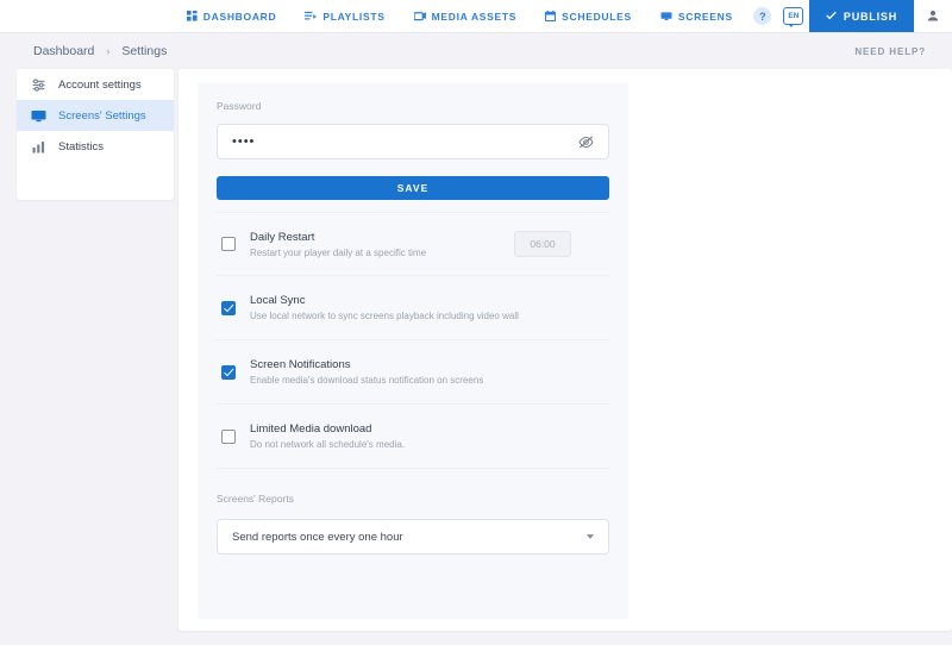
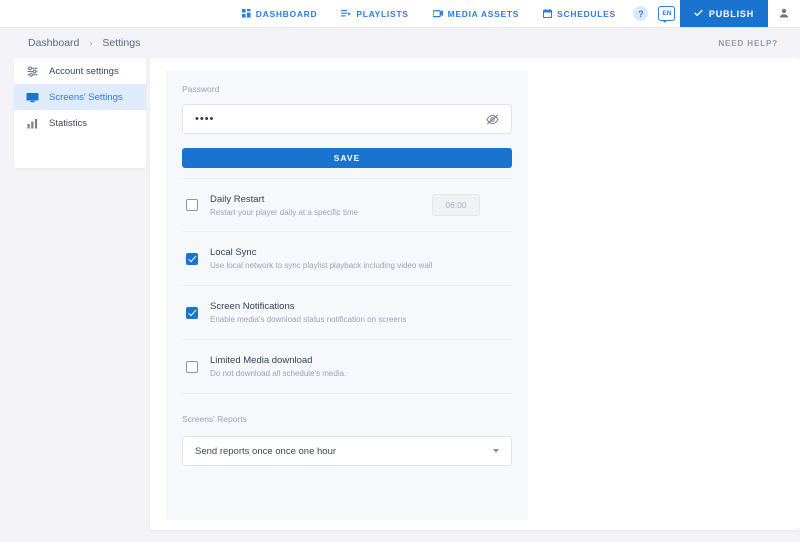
  DASHBOARD
  PLAYLISTS
  MEDIA ASSETS
  SCHEDULES
- SCREENS
  ?
  PUBLISH
  Dashboard
  ›
  Settings
  NEED HELP?
  Account settings
  Screens' Settings
  Statistics
  Password
  ••••
  SAVE
  Daily Restart
  Restart your player daily at a specific time
  06:00
  Local Sync
- Use local network to sync screens playback including video wall
+ Use local network to sync playlist playback including video wall
  Screen Notifications
  Enable media's download status notification on screens
  Limited Media download
- Do not network all schedule's media.
+ Do not download all schedule's media.
  Screens' Reports
- Send reports once every one hour
+ Send reports once once one hour
